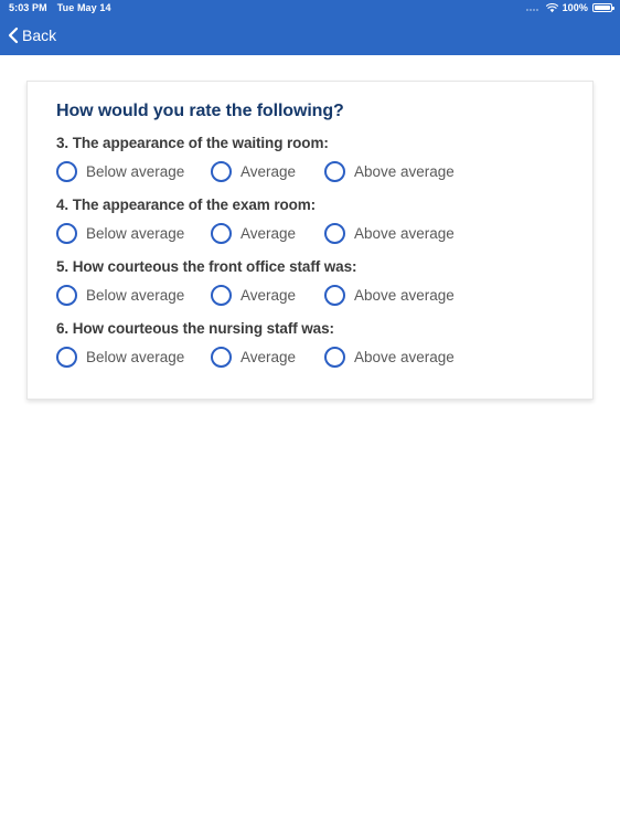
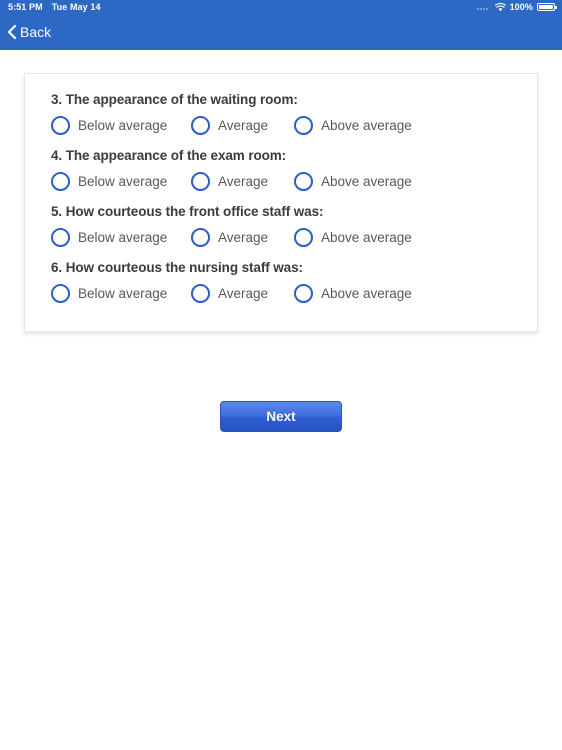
- 5:03 PM
+ 5:51 PM
  Tue May 14
  100%
  Back
- How would you rate the following?
  3. The appearance of the waiting room:
  Below average
  Average
  Above average
  4. The appearance of the exam room:
  Below average
  Average
  Above average
  5. How courteous the front office staff was:
  Below average
  Average
  Above average
  6. How courteous the nursing staff was:
  Below average
  Average
  Above average
+ Next
